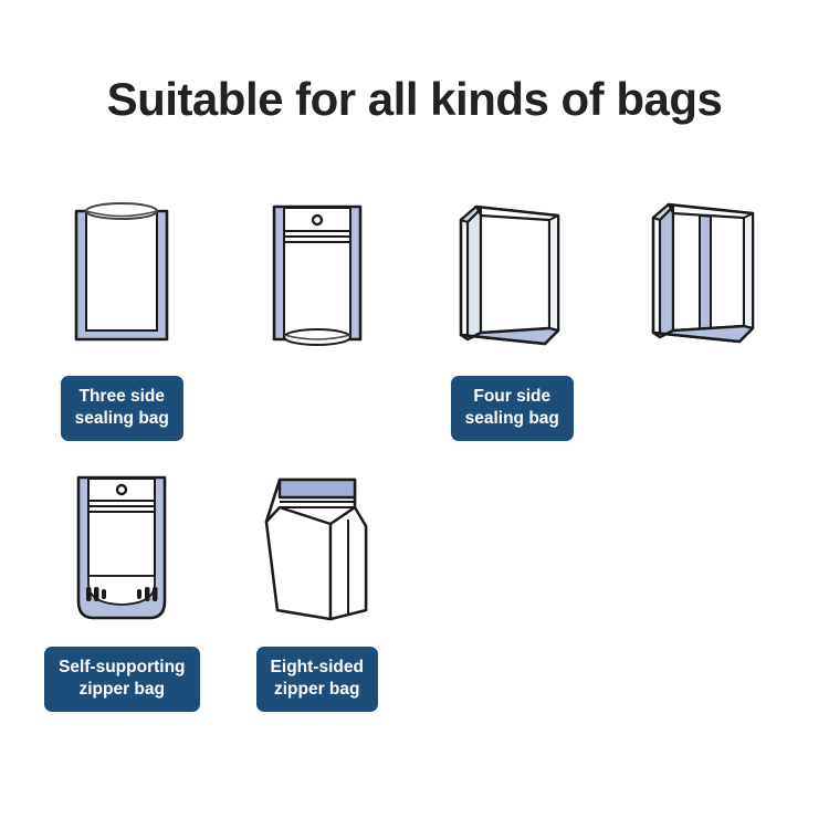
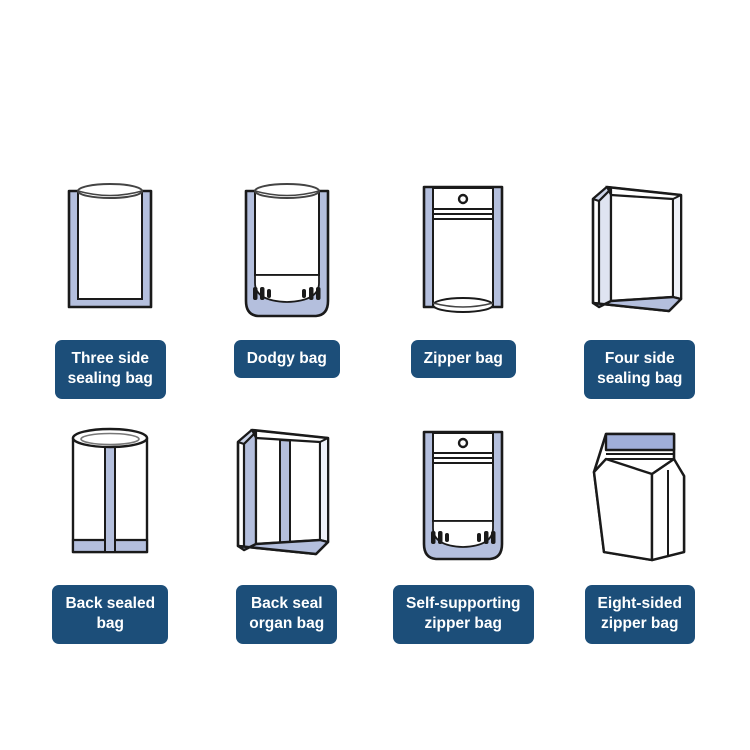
- Suitable for all kinds of bags
  Three side
  sealing bag
+ Dodgy bag
+ Zipper bag
  Four side
  sealing bag
+ Back sealed
+ bag
+ Back seal
+ organ bag
  Self-supporting
  zipper bag
  Eight-sided
  zipper bag
